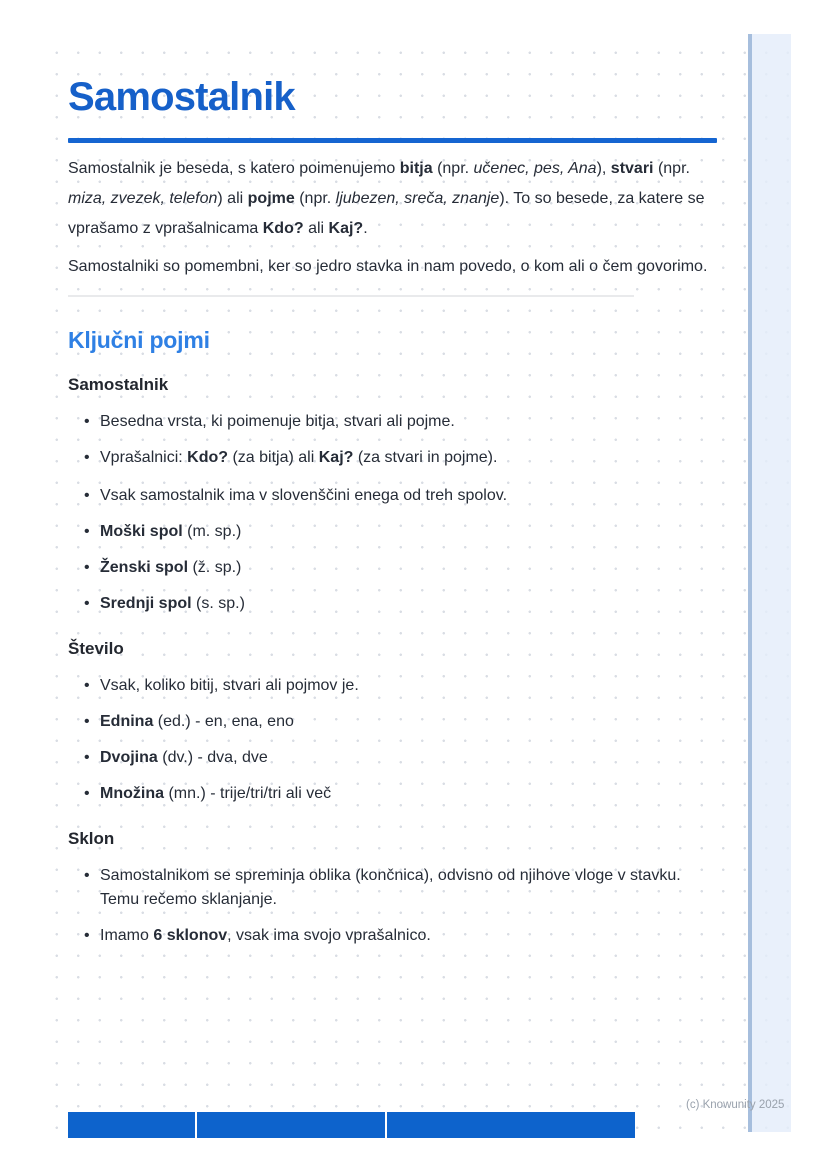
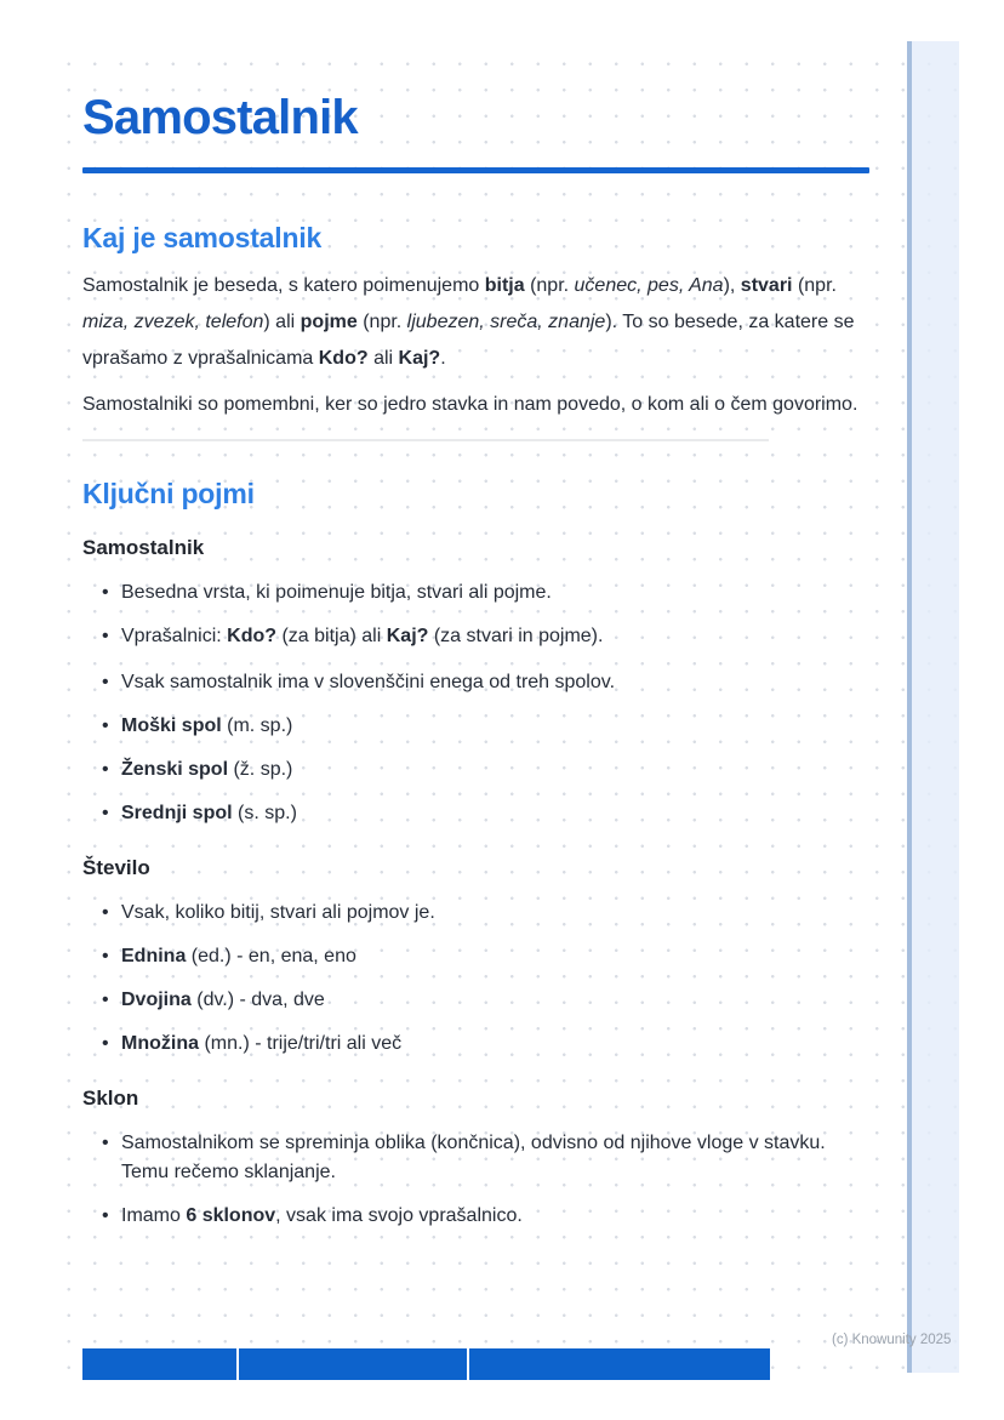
  Samostalnik
+ Kaj je samostalnik
  Samostalnik je beseda, s katero poimenujemo bitja (npr. učenec, pes, Ana), stvari (npr. miza, zvezek, telefon) ali pojme (npr. ljubezen, sreča, znanje). To so besede, za katere se vprašamo z vprašalnicama Kdo? ali Kaj?.
  Samostalniki so pomembni, ker so jedro stavka in nam povedo, o kom ali o čem govorimo.
  Ključni pojmi
  Samostalnik
  Besedna vrsta, ki poimenuje bitja, stvari ali pojme.
  Vprašalnici: Kdo? (za bitja) ali Kaj? (za stvari in pojme).
  Vsak samostalnik ima v slovenščini enega od treh spolov.
  Moški spol (m. sp.)
  Ženski spol (ž. sp.)
  Srednji spol (s. sp.)
  Število
  Vsak, koliko bitij, stvari ali pojmov je.
  Ednina (ed.) - en, ena, eno
  Dvojina (dv.) - dva, dve
  Množina (mn.) - trije/tri/tri ali več
  Sklon
  Samostalnikom se spreminja oblika (končnica), odvisno od njihove vloge v stavku. Temu rečemo sklanjanje.
  Imamo 6 sklonov, vsak ima svojo vprašalnico.
  (c) Knowunity 2025
